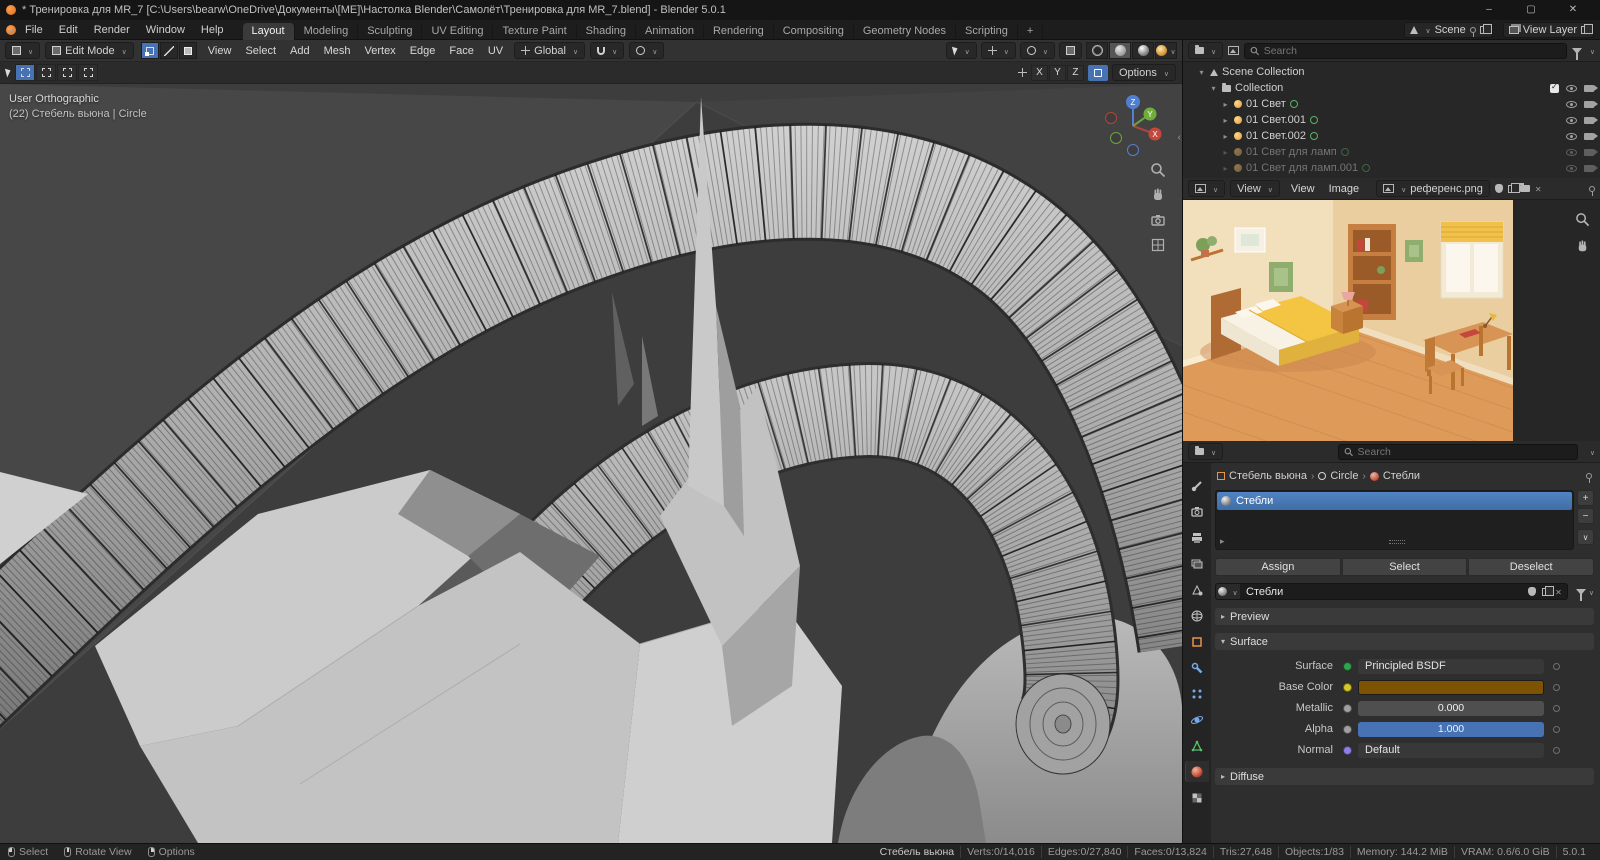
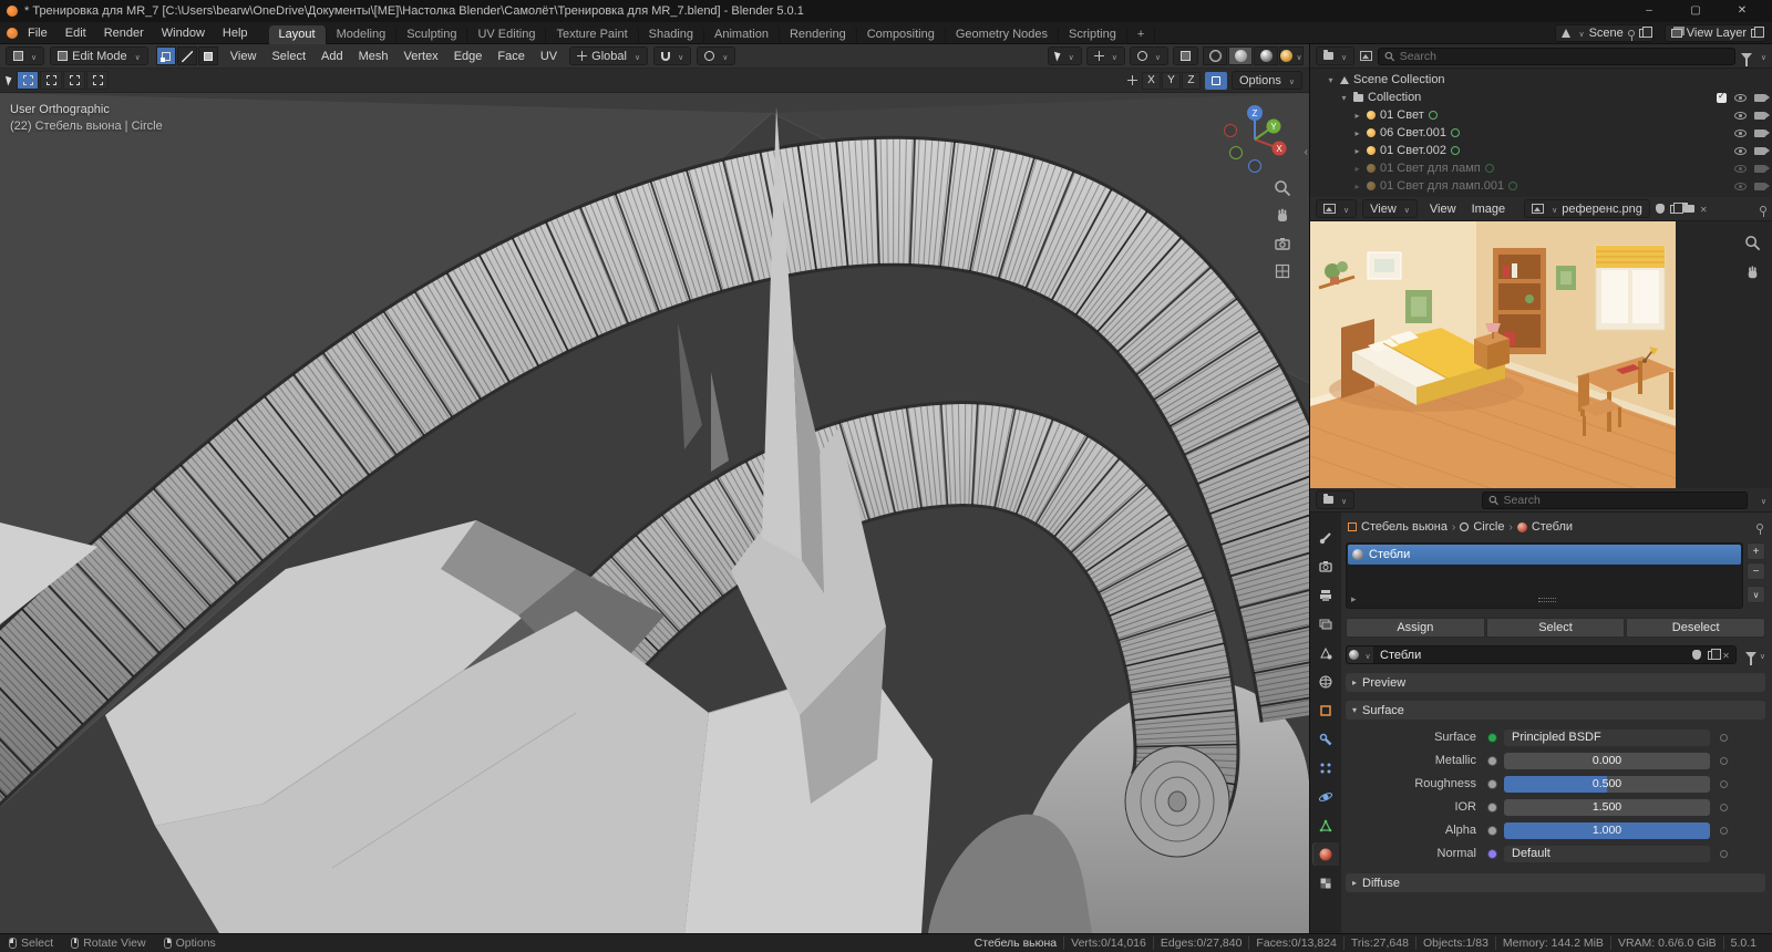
  * Тренировка для MR_7 [C:\Users\bearw\OneDrive\Документы\[ME]\Настолка Blender\Самолёт\Тренировка для MR_7.blend] - Blender 5.0.1
  –
  ▢
  ✕
  File
  Edit
  Render
  Window
  Help
  Layout
  Modeling
  Sculpting
  UV Editing
  Texture Paint
  Shading
  Animation
  Rendering
  Compositing
  Geometry Nodes
  Scripting
  +
  Scene
  View Layer
  Edit Mode
  View
  Select
  Add
  Mesh
  Vertex
  Edge
  Face
  UV
  Global
  X
  Y
  Z
  Options
  User Orthographic
  (22) Стебель вьюна | Circle
  Z
  Y
  X
  ‹
  Search
  ▾
  Scene Collection
  ▾
  Collection
  ▸
  01 Свет
  ▸
- 01 Свет.001
+ 06 Свет.001
  ▸
  01 Свет.002
  ▸
  01 Свет для ламп
  ▸
  01 Свет для ламп.001
  View
  View
  Image
  референс.png
  Search
  Стебель вьюна
  Circle
  Стебли
  Стебли
  ▸
  +
  −
  ∨
  Assign
  Select
  Deselect
  Стебли
  ▸
  Preview
  ▾
  Surface
  Surface
  Principled BSDF
- Base Color
  Metallic
  0.000
+ Roughness
+ 0.500
+ IOR
+ 1.500
  Alpha
  1.000
  Normal
  Default
  ▸
  Diffuse
  Select
  Rotate View
  Options
  Стебель вьюна
  Verts:0/14,016
  Edges:0/27,840
  Faces:0/13,824
  Tris:27,648
  Objects:1/83
  Memory: 144.2 MiB
  VRAM: 0.6/6.0 GiB
  5.0.1
